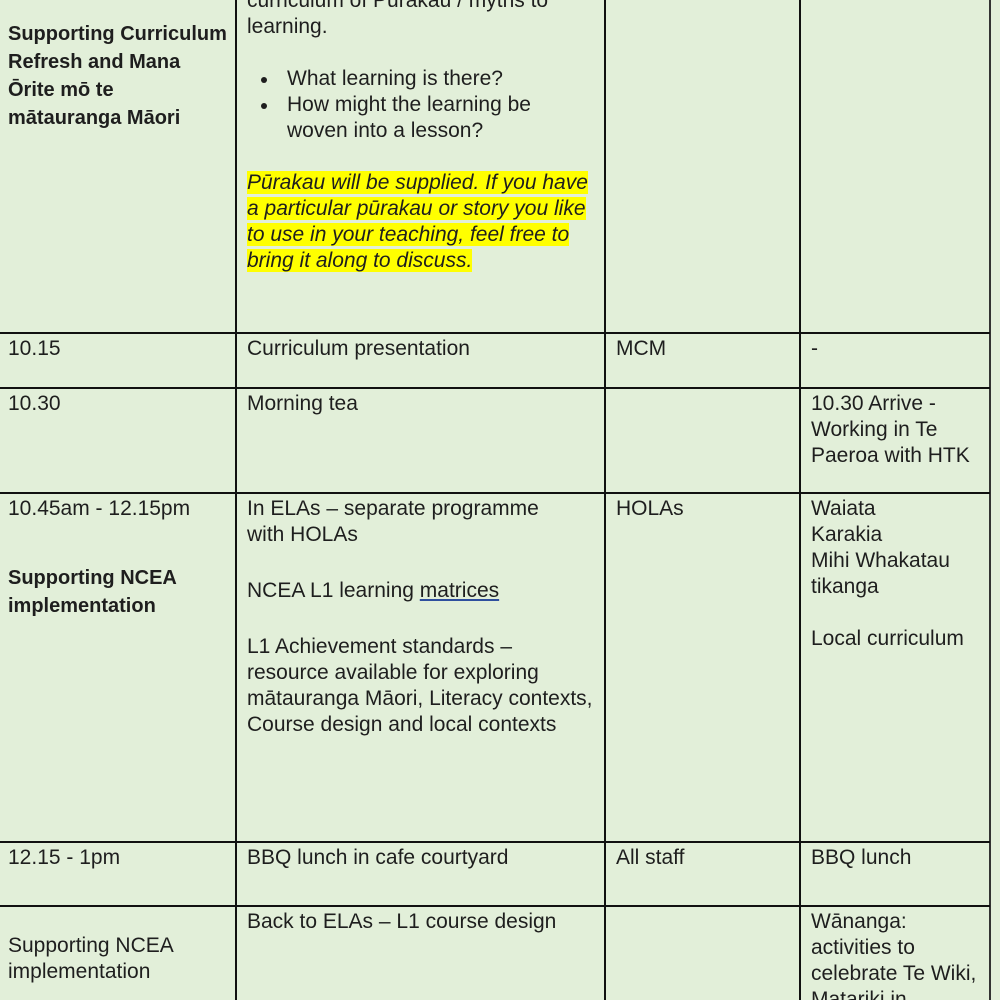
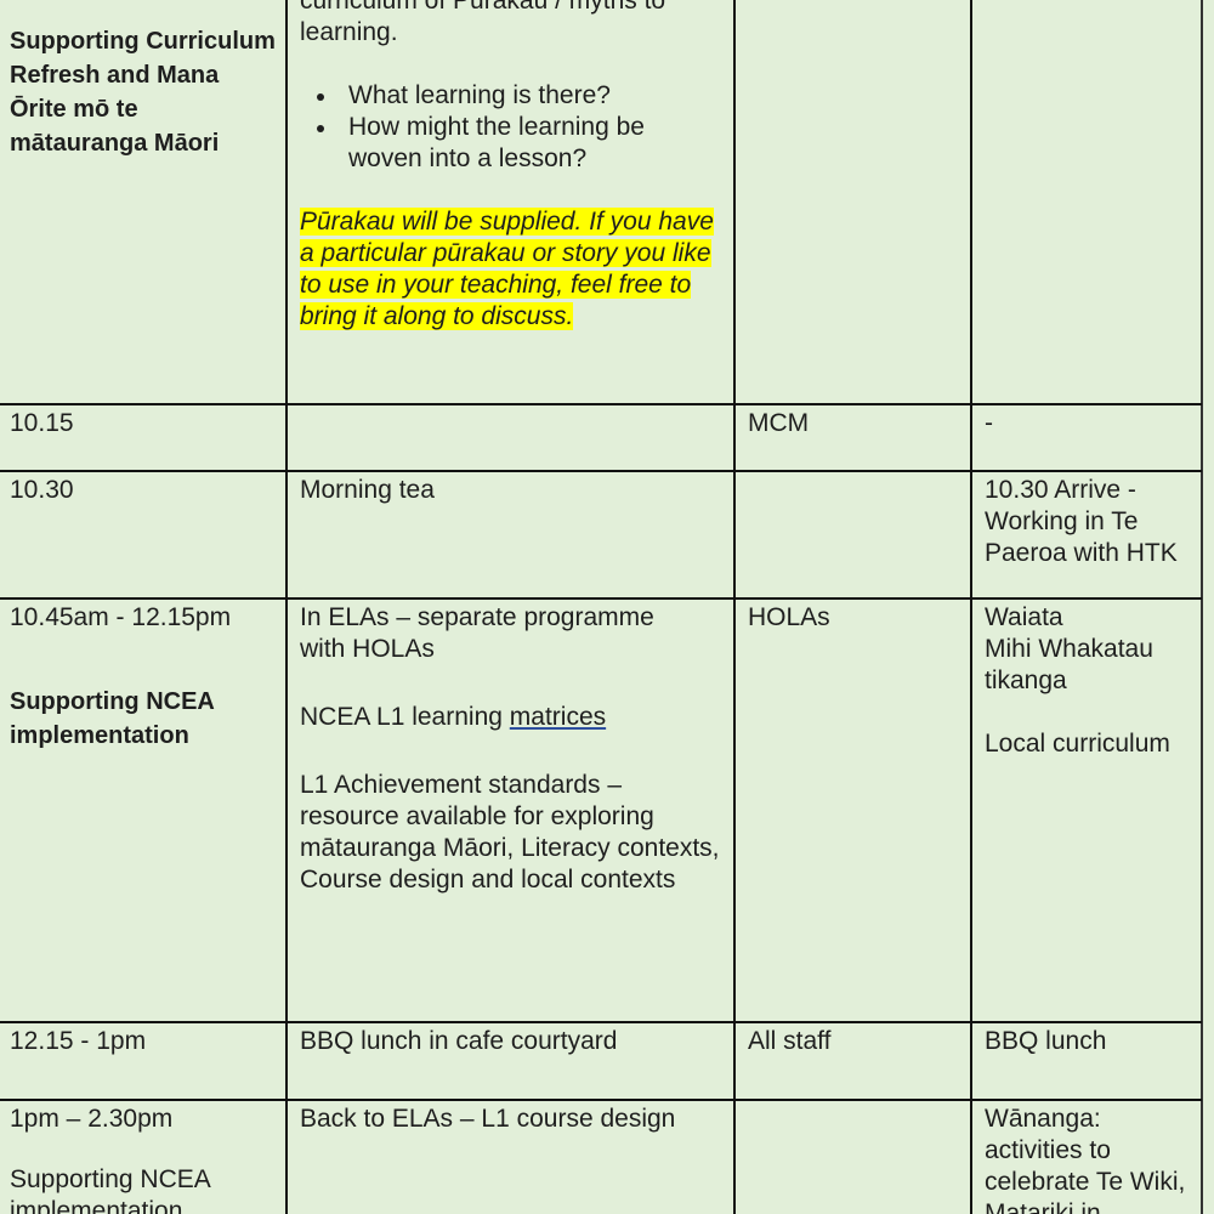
  Supporting Curriculum Refresh and Mana Ōrite mō te mātauranga Māori
  curriculum of Pūrakau / myths to
  learning.
  What learning is there?
  How might the learning be woven into a lesson?
  Pūrakau will be supplied. If you have a particular pūrakau or story you like to use in your teaching, feel free to bring it along to discuss.
  10.15
- Curriculum presentation
  MCM
  -
  10.30
  Morning tea
  10.30 Arrive - Working in Te Paeroa with HTK
  10.45am - 12.15pm
  Supporting NCEA implementation
  In ELAs – separate programme with HOLAs
  NCEA L1 learning matrices
  L1 Achievement standards – resource available for exploring mātauranga Māori, Literacy contexts, Course design and local contexts
  HOLAs
  Waiata
- Karakia
  Mihi Whakatau
  tikanga
  Local curriculum
  12.15 - 1pm
  BBQ lunch in cafe courtyard
  All staff
  BBQ lunch
+ 1pm – 2.30pm
  Supporting NCEA implementation
  Back to ELAs – L1 course design
  Wānanga: activities to celebrate Te Wiki,
